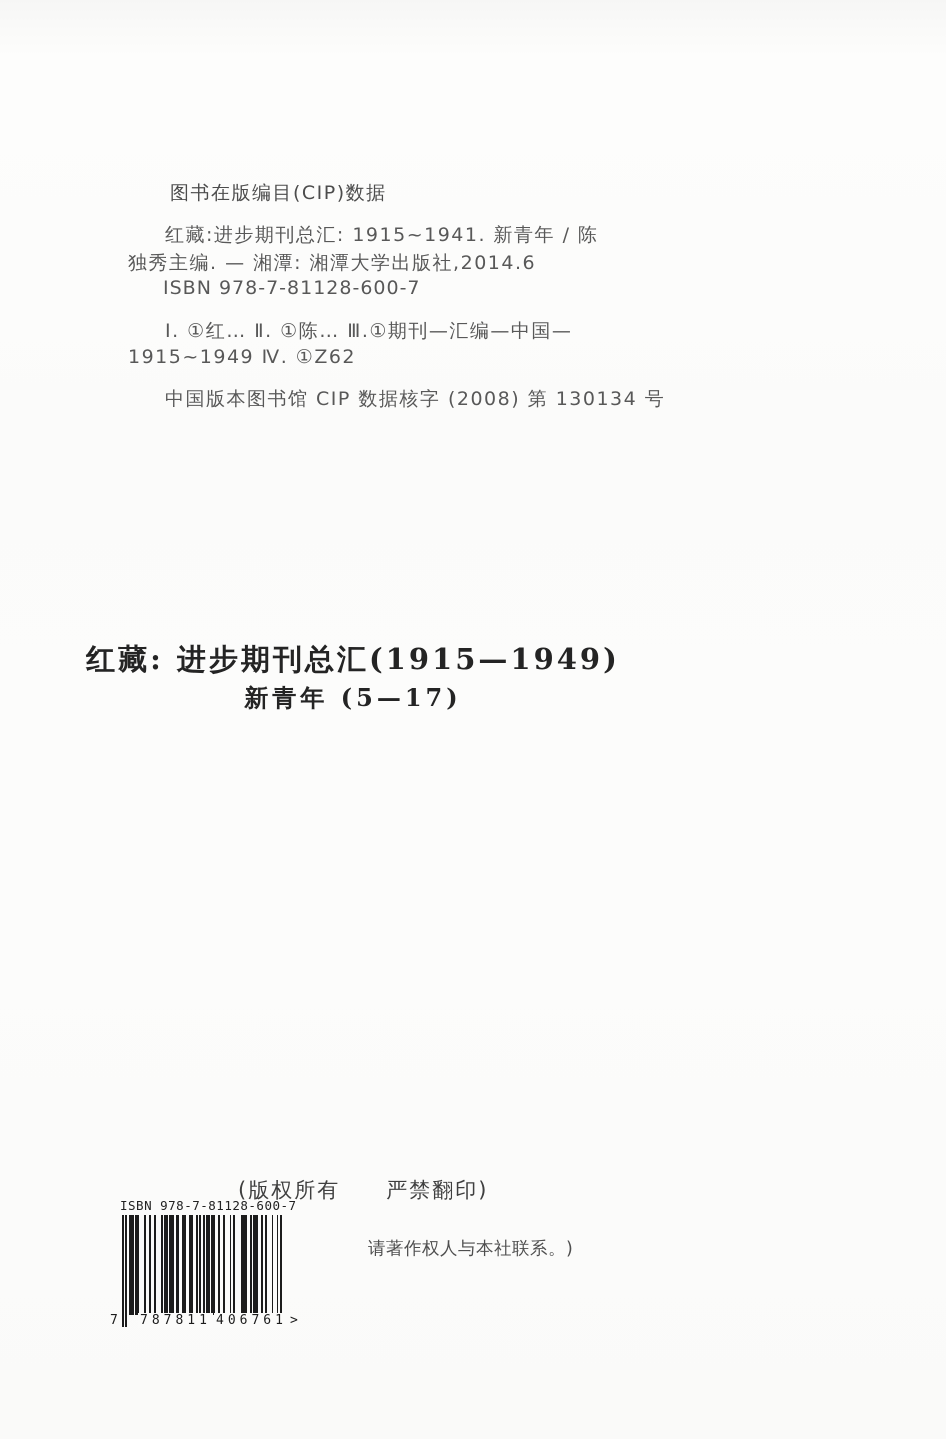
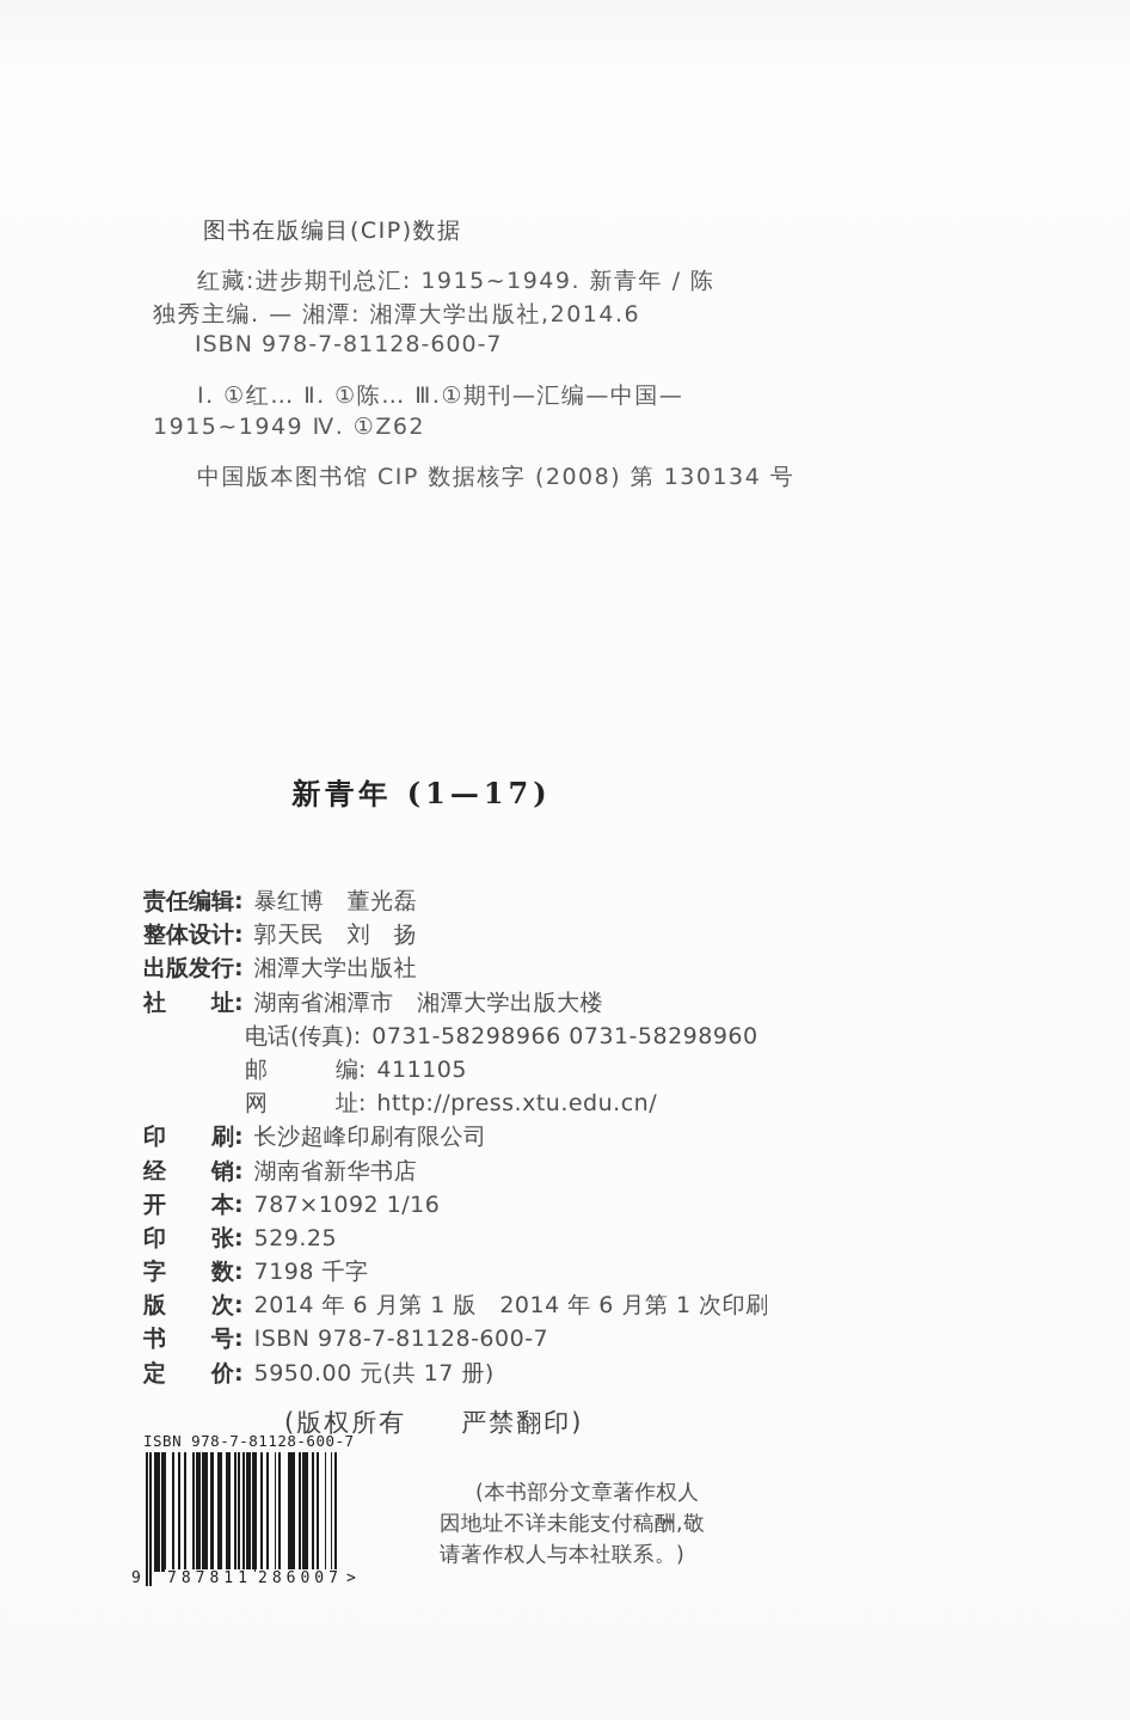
  图书在版编目(CIP)数据
- 红藏:进步期刊总汇: 1915~1941. 新青年 / 陈
+ 红藏:进步期刊总汇: 1915~1949. 新青年 / 陈
  独秀主编. — 湘潭: 湘潭大学出版社,2014.6
  ISBN 978-7-81128-600-7
  Ⅰ. ①红… Ⅱ. ①陈… Ⅲ.①期刊—汇编—中国—
  1915~1949 Ⅳ. ①Z62
  中国版本图书馆 CIP 数据核字 (2008) 第 130134 号
- 红藏: 进步期刊总汇(1915—1949)
- 新青年 (5—17)
+ 新青年 (1—17)
+ 责任编辑: 暴红博 董光磊
+ 整体设计: 郭天民 刘 扬
+ 出版发行: 湘潭大学出版社
+ 社 址: 湖南省湘潭市 湘潭大学出版大楼
+ 电话(传真): 0731-58298966 0731-58298960
+ 邮 编: 411105
+ 网 址: http://press.xtu.edu.cn/
+ 印 刷: 长沙超峰印刷有限公司
+ 经 销: 湖南省新华书店
+ 开 本: 787×1092 1/16
+ 印 张: 529.25
+ 字 数: 7198 千字
+ 版 次: 2014 年 6 月第 1 版 2014 年 6 月第 1 次印刷
+ 书 号: ISBN 978-7-81128-600-7
+ 定 价: 5950.00 元(共 17 册)
  (版权所有 严禁翻印)
  ISBN 978-7-81128-600-7
- 7
+ 9
  787811
- 406761
+ 286007
  >
+ (本书部分文章著作权人
+ 因地址不详未能支付稿酬,敬
  请著作权人与本社联系。)
